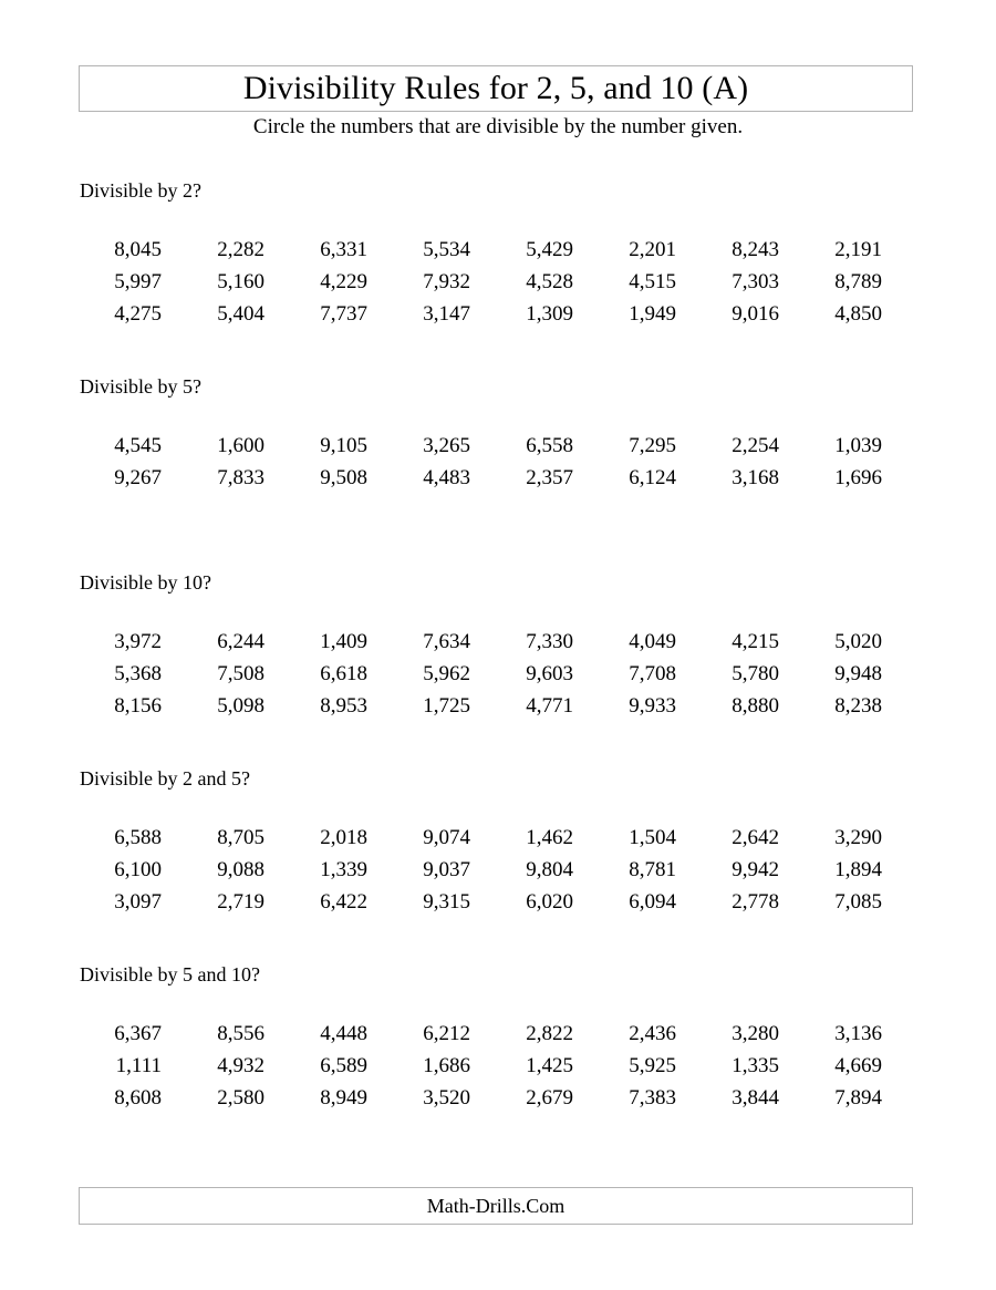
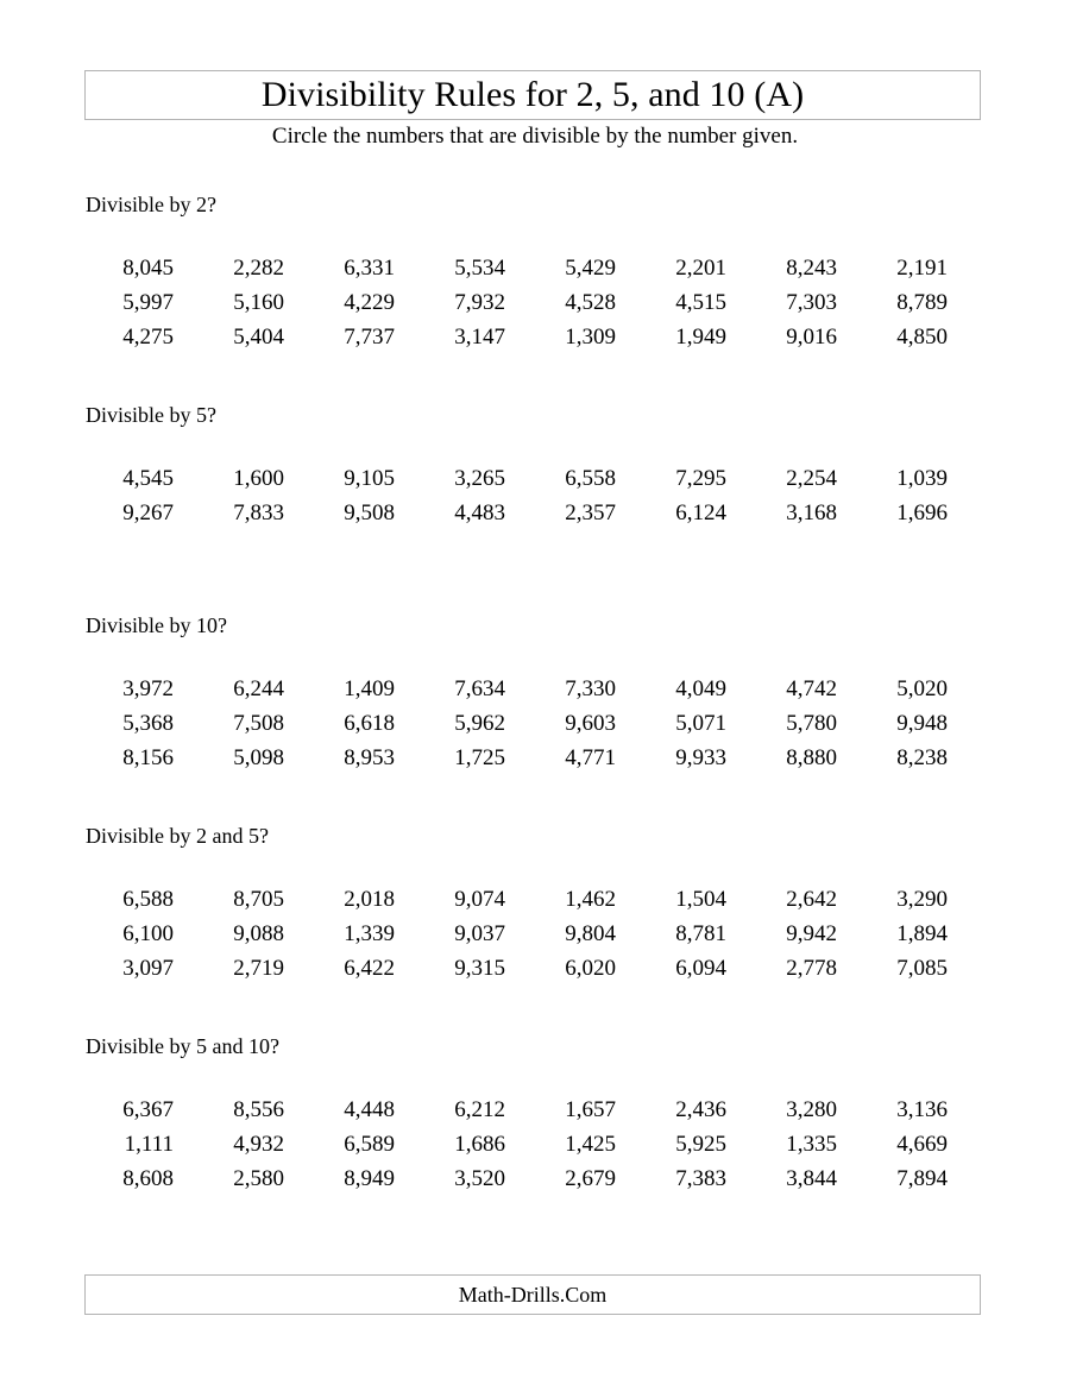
  Divisibility Rules for 2, 5, and 10 (A)
  Circle the numbers that are divisible by the number given.
  Divisible by 2?
  8,045 2,282 6,331 5,534 5,429 2,201 8,243 2,191
  5,997 5,160 4,229 7,932 4,528 4,515 7,303 8,789
  4,275 5,404 7,737 3,147 1,309 1,949 9,016 4,850
  Divisible by 5?
  4,545 1,600 9,105 3,265 6,558 7,295 2,254 1,039
  9,267 7,833 9,508 4,483 2,357 6,124 3,168 1,696
  Divisible by 10?
- 3,972 6,244 1,409 7,634 7,330 4,049 4,215 5,020
+ 3,972 6,244 1,409 7,634 7,330 4,049 4,742 5,020
- 5,368 7,508 6,618 5,962 9,603 7,708 5,780 9,948
+ 5,368 7,508 6,618 5,962 9,603 5,071 5,780 9,948
  8,156 5,098 8,953 1,725 4,771 9,933 8,880 8,238
  Divisible by 2 and 5?
  6,588 8,705 2,018 9,074 1,462 1,504 2,642 3,290
  6,100 9,088 1,339 9,037 9,804 8,781 9,942 1,894
  3,097 2,719 6,422 9,315 6,020 6,094 2,778 7,085
  Divisible by 5 and 10?
- 6,367 8,556 4,448 6,212 2,822 2,436 3,280 3,136
+ 6,367 8,556 4,448 6,212 1,657 2,436 3,280 3,136
  1,111 4,932 6,589 1,686 1,425 5,925 1,335 4,669
  8,608 2,580 8,949 3,520 2,679 7,383 3,844 7,894
  Math-Drills.Com
